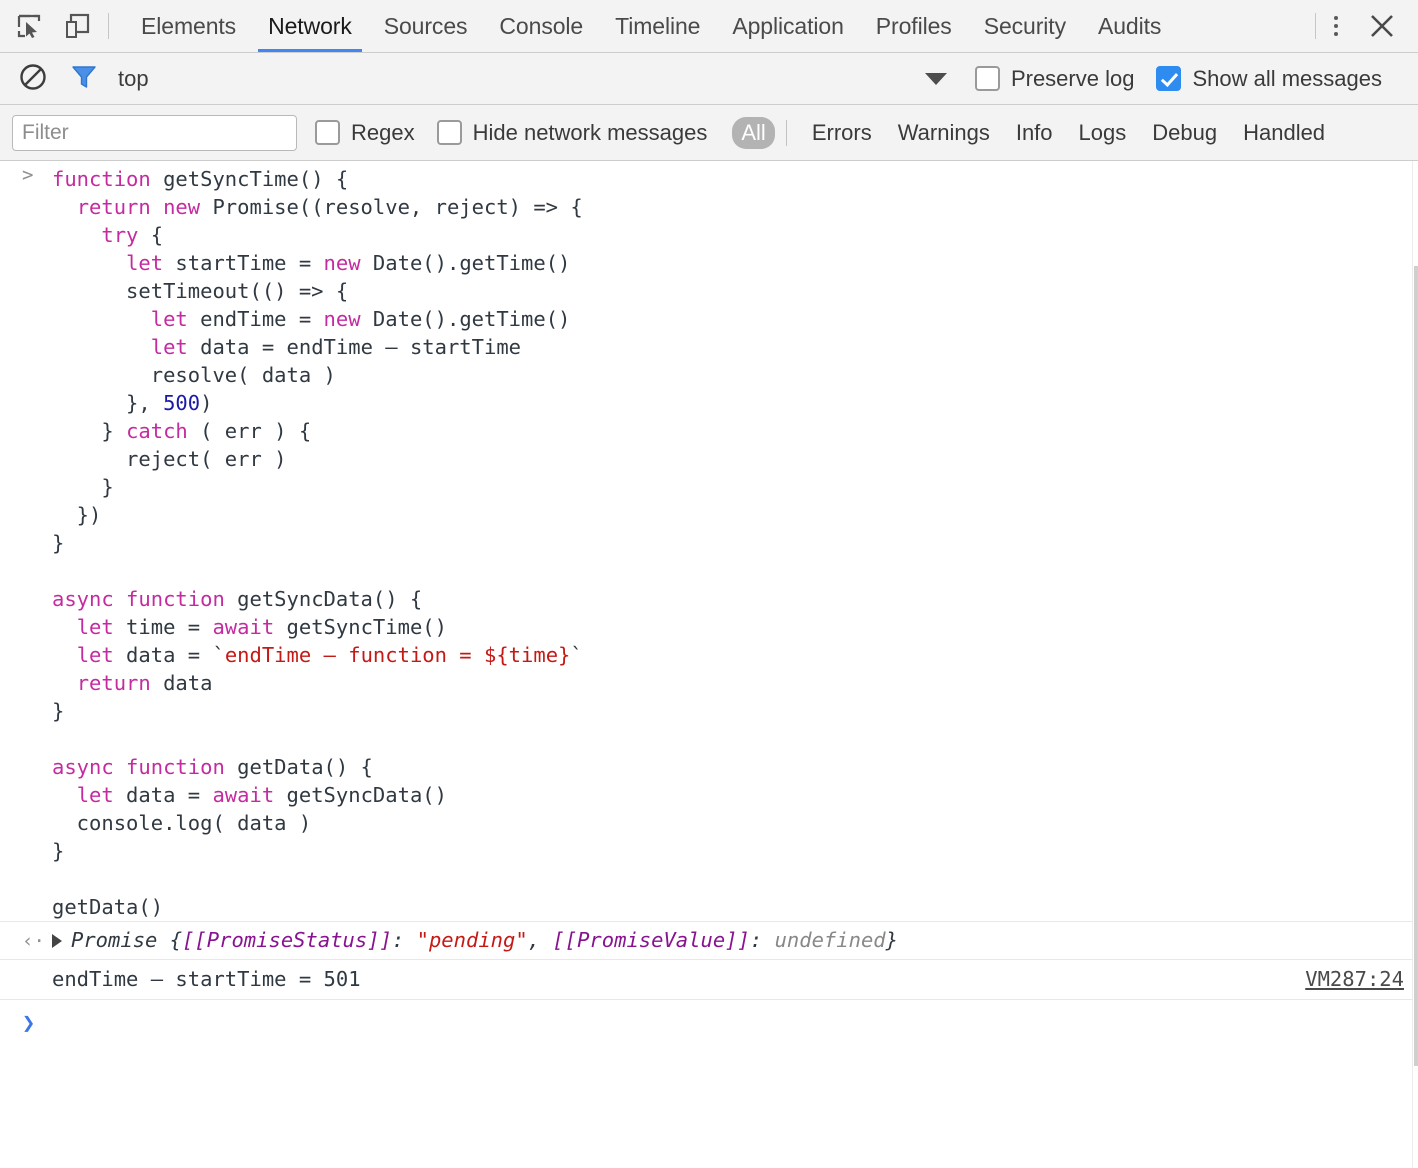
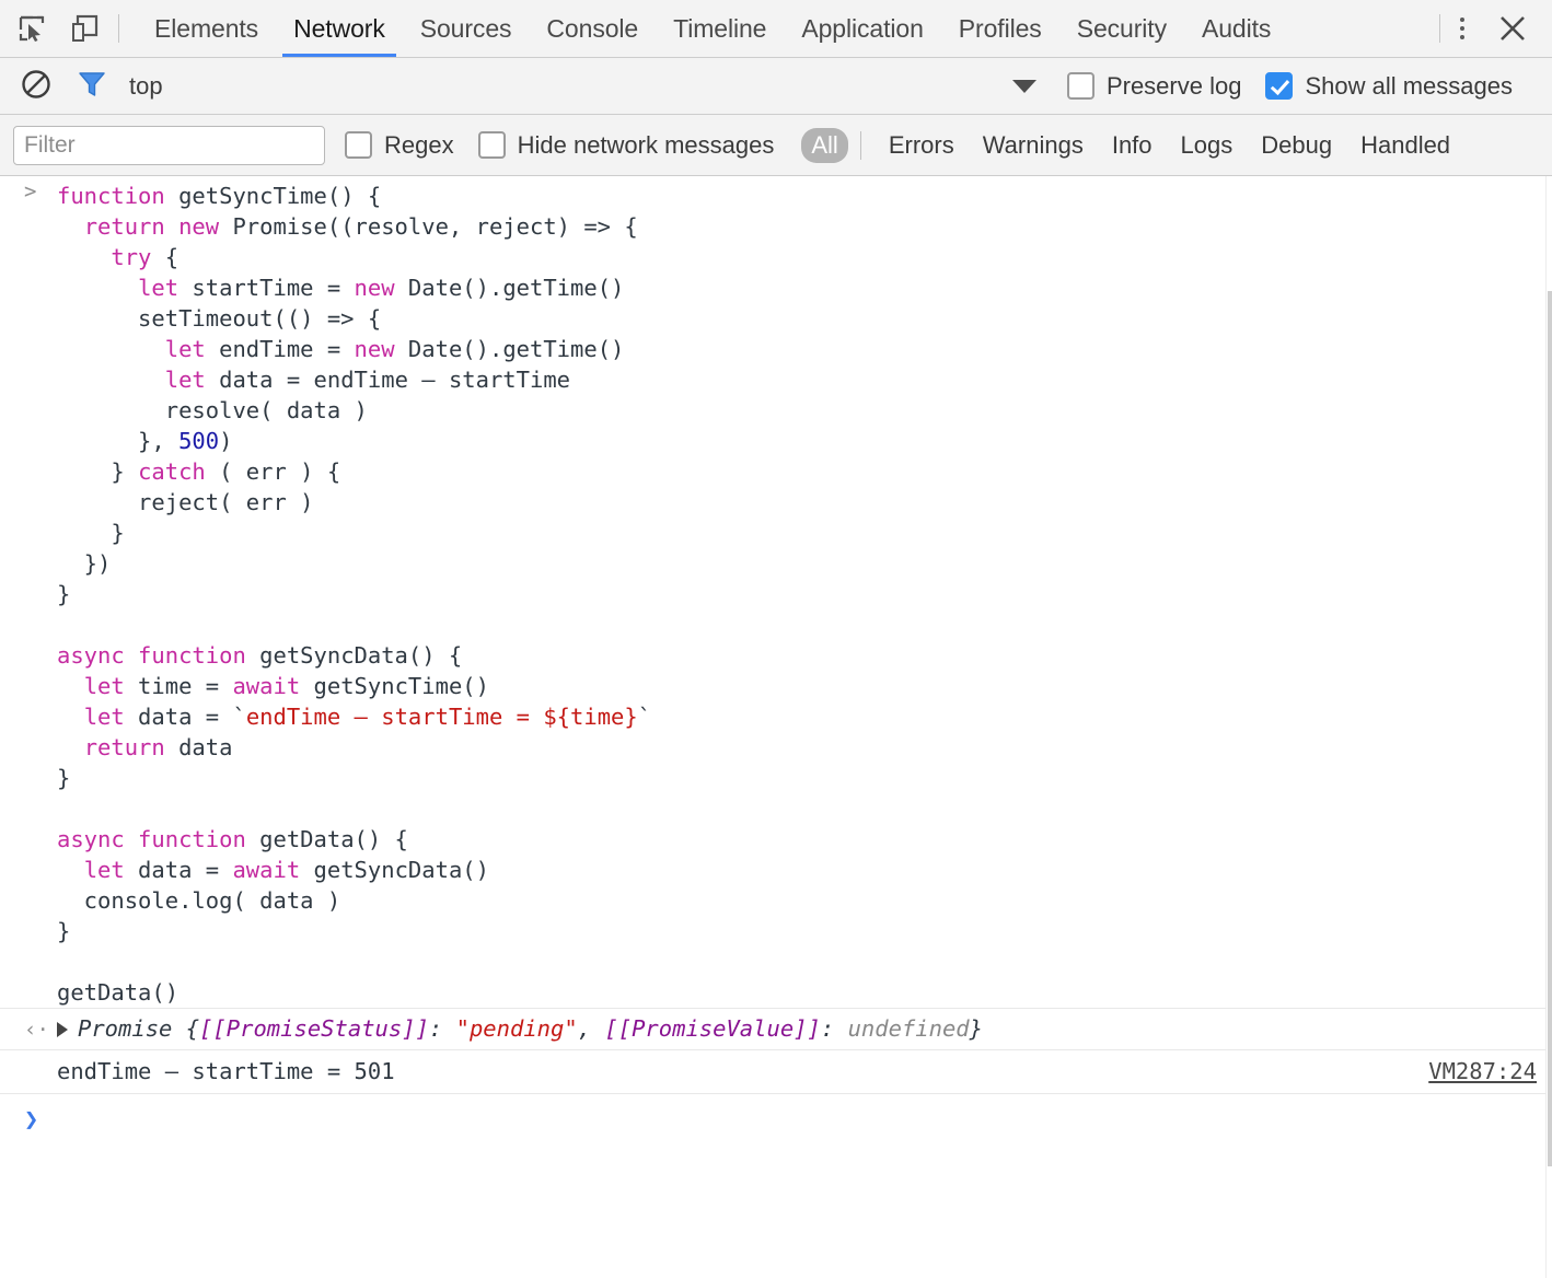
  Elements
  Network
  Sources
  Console
  Timeline
  Application
  Profiles
  Security
  Audits
  top
  Preserve log
  Show all messages
  Filter
  Regex
  Hide network messages
  All
  Errors
  Warnings
  Info
  Logs
  Debug
  Handled
  >
- function getSyncTime() { return new Promise((resolve, reject) => { try { let startTime = new Date().getTime() setTimeout(() => { let endTime = new Date().getTime() let data = endTime – startTime resolve( data ) }, 500) } catch ( err ) { reject( err ) } }) } async function getSyncData() { let time = await getSyncTime() let data = `endTime – function = ${time}` return data } async function getData() { let data = await getSyncData() console.log( data ) } getData()
+ function getSyncTime() { return new Promise((resolve, reject) => { try { let startTime = new Date().getTime() setTimeout(() => { let endTime = new Date().getTime() let data = endTime – startTime resolve( data ) }, 500) } catch ( err ) { reject( err ) } }) } async function getSyncData() { let time = await getSyncTime() let data = `endTime – startTime = ${time}` return data } async function getData() { let data = await getSyncData() console.log( data ) } getData()
  ‹·
  Promise {[[PromiseStatus]]: "pending", [[PromiseValue]]: undefined}
  endTime – startTime = 501
  VM287:24
  ❯
